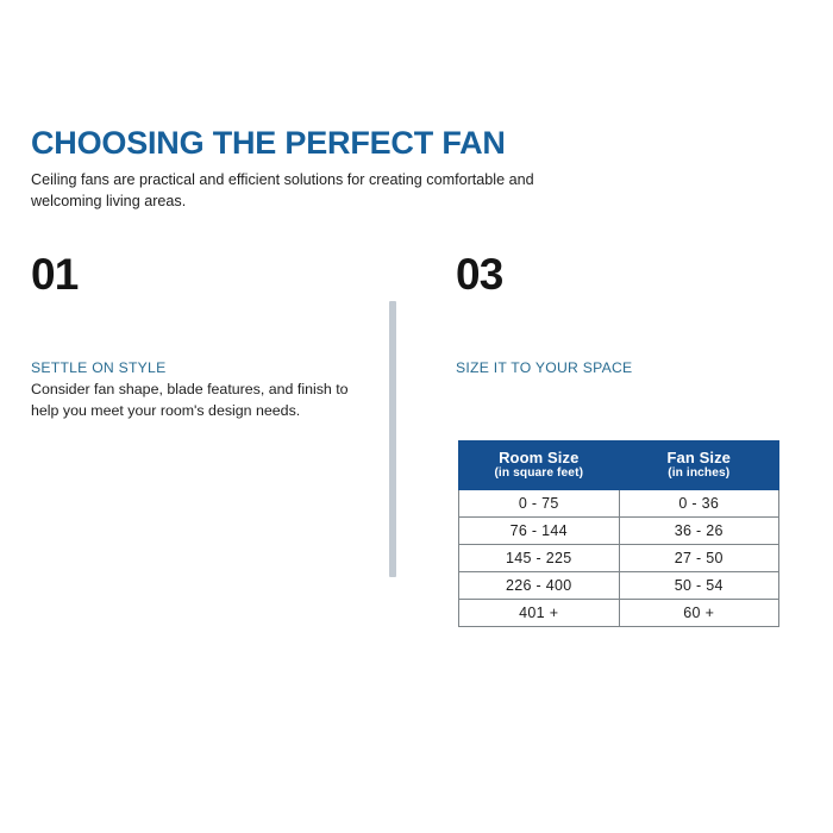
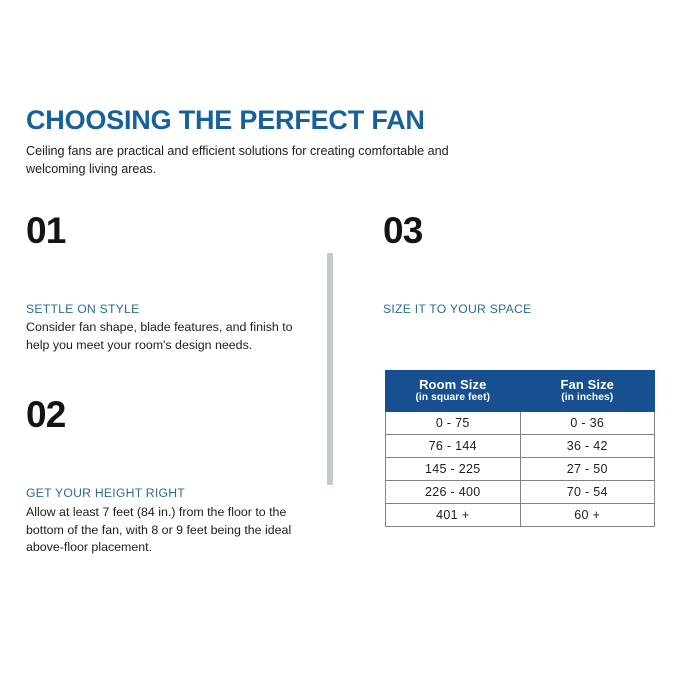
  CHOOSING THE PERFECT FAN
  Ceiling fans are practical and efficient solutions for creating comfortable and welcoming living areas.
  01
  SETTLE ON STYLE
  Consider fan shape, blade features, and finish to help you meet your room's design needs.
+ 02
+ GET YOUR HEIGHT RIGHT
+ Allow at least 7 feet (84 in.) from the floor to the bottom of the fan, with 8 or 9 feet being the ideal above-floor placement.
  03
  SIZE IT TO YOUR SPACE
  Room Size (in square feet)	Fan Size (in inches)
  0 - 75	0 - 36
- 76 - 144	36 - 26
+ 76 - 144	36 - 42
  145 - 225	27 - 50
- 226 - 400	50 - 54
+ 226 - 400	70 - 54
  401 +	60 +
